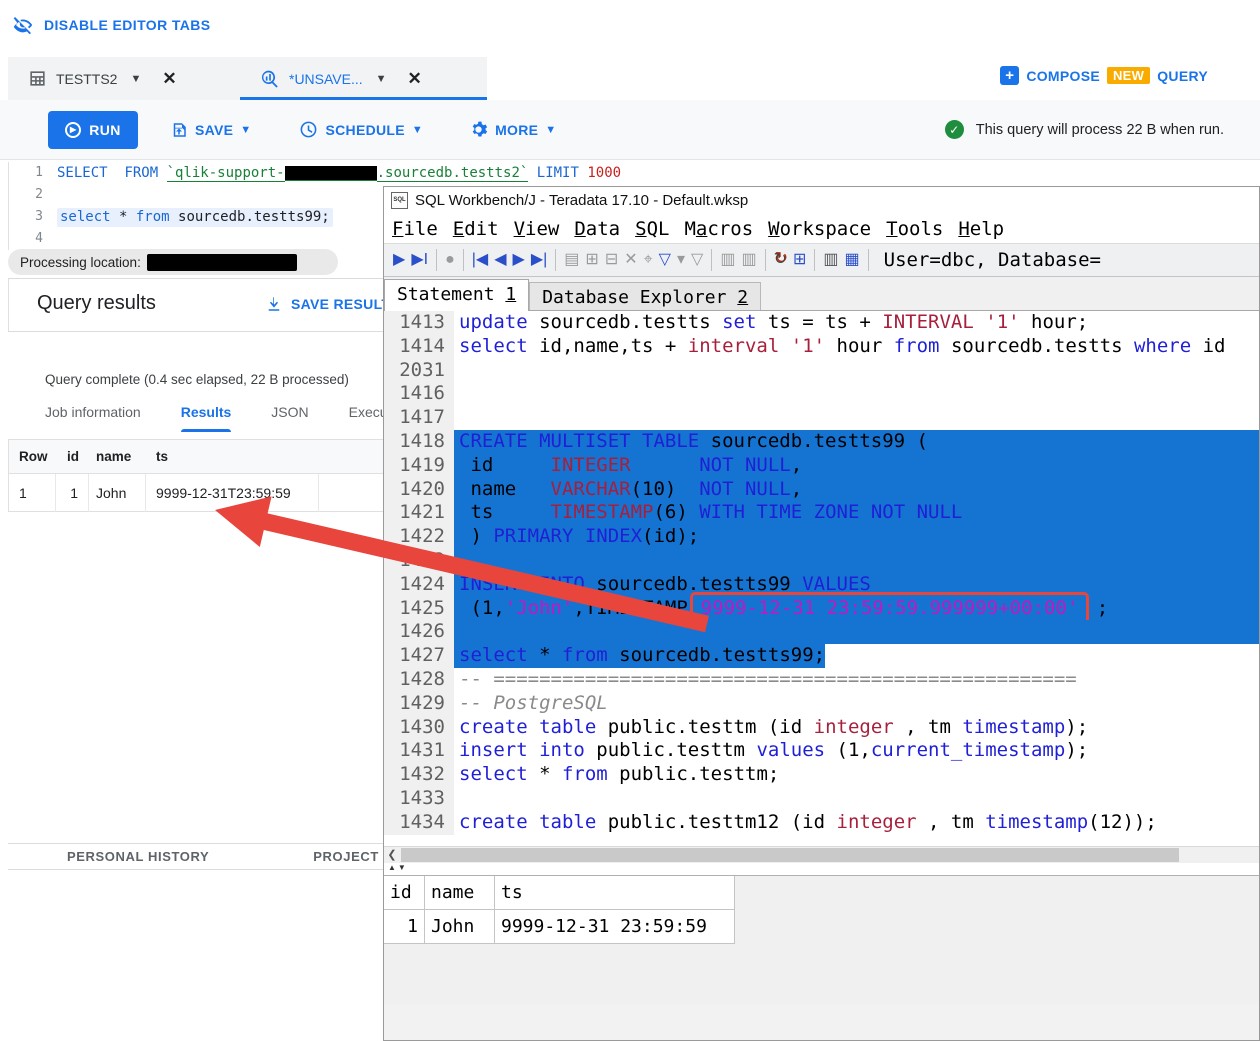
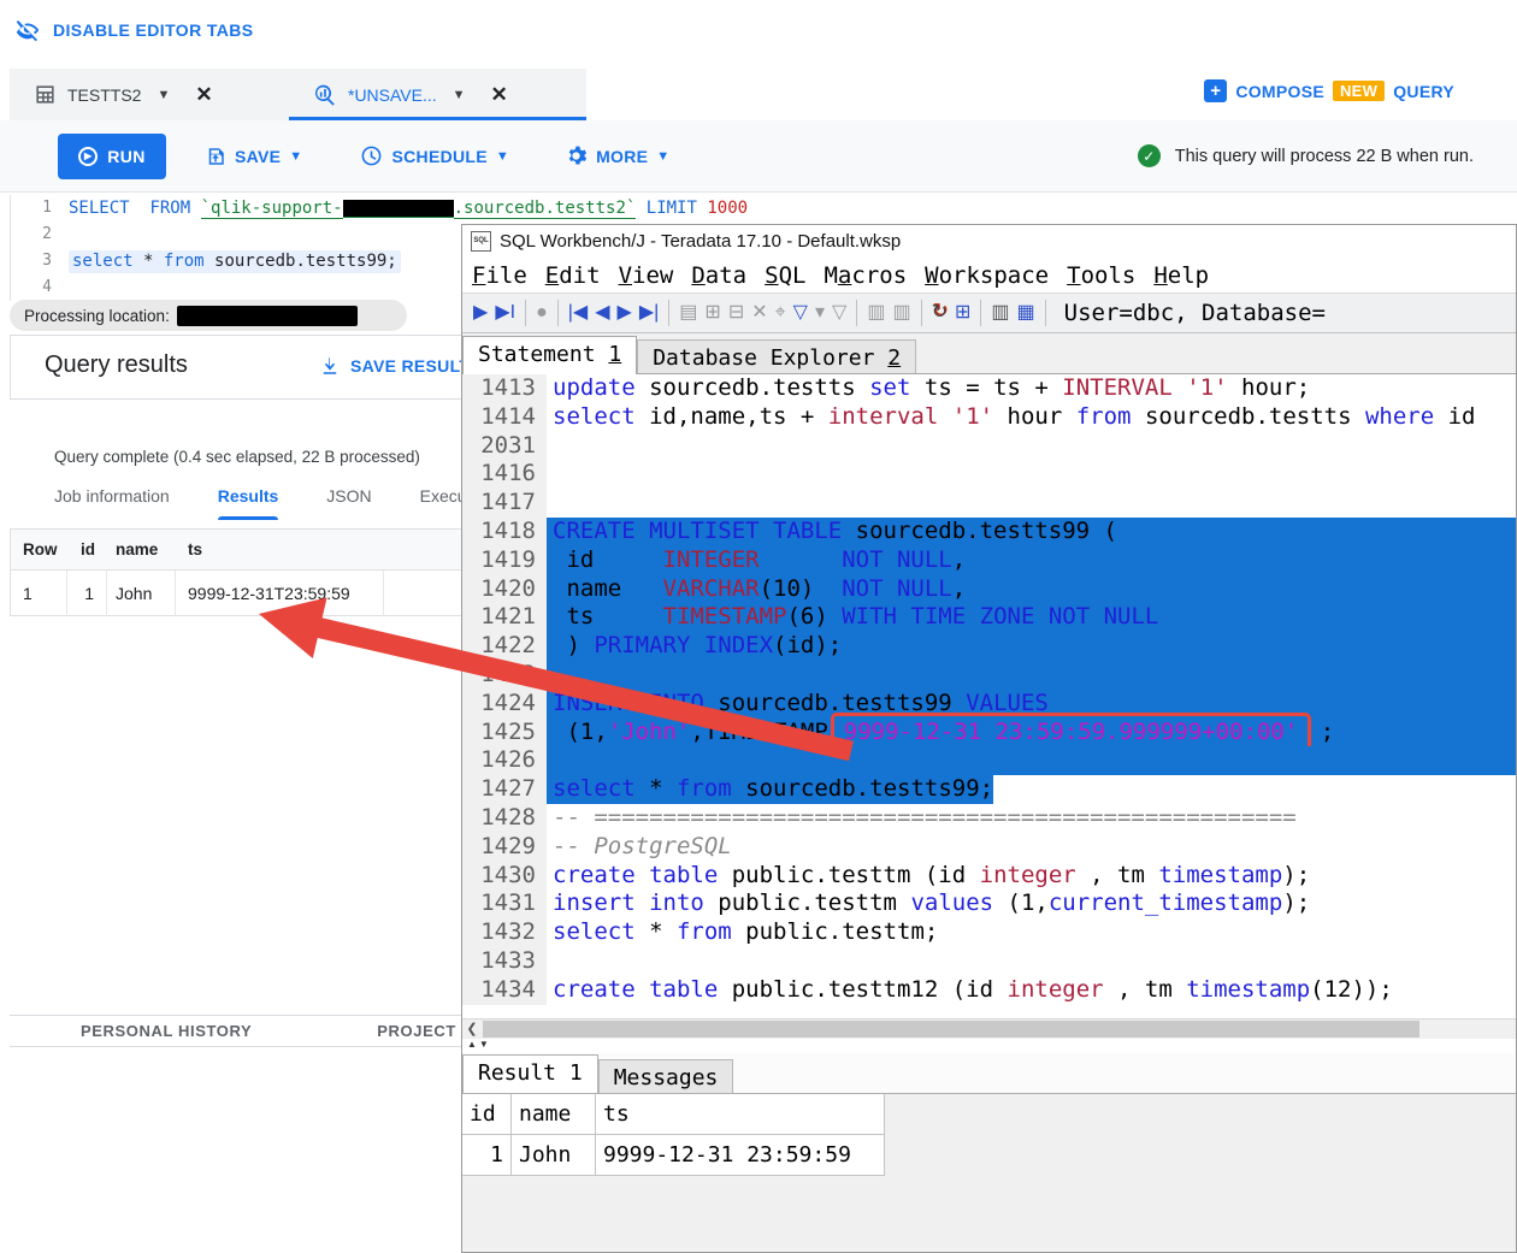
  DISABLE EDITOR TABS
  +
  COMPOSE
  NEW
  QUERY
  TESTTS2
  ▼
  ✕
  *UNSAVE...
  ▼
  ✕
  ▶
  RUN
  SAVE
  ▼
  SCHEDULE
  ▼
  MORE
  ▼
  ✓
  This query will process 22 B when run.
  1
  SELECT FROM `qlik-support- .sourcedb.testts2` LIMIT 1000
  2
  3
  select * from sourcedb.testts99;
  4
  Processing location:
  Query results
  SAVE RESUL
  Query complete (0.4 sec elapsed, 22 B processed)
  Job information
  Results
  JSON
  Row
  id
  name
  ts
  1
  1
  John
  9999-12-31T23:59:59
  PERSONAL HISTORY
  PROJECT
  SQL Workbench/J - Teradata 17.10 - Default.wksp
  File
  Edit
  View
  Data
  SQL
  Macros
  Workspace
  Tools
  Help
  ▶
  ▶I
  ●
  |◀
  ◀
  ▶
  ▶|
  ▤
  ⊞
  ⊟
  ✕
  ⌖
  ▽
  ▾
  ▽
  ▥
  ▥
  ↻
  ⊞
  ▥
  ▦
  User=dbc, Database=
  Statement 1
  Database Explorer 2
  1413
  update sourcedb.testts set ts = ts + INTERVAL '1' hour;
  1414
  select id,name,ts + interval '1' hour from sourcedb.testts where id
  2031
  1416
  1417
  1418
  CREATE MULTISET TABLE sourcedb.testts99 (
  1419
  id INTEGER NOT NULL,
  1420
  name VARCHAR(10) NOT NULL,
  1421
  ts TIMESTAMP(6) WITH TIME ZONE NOT NULL
  1422
  ) PRIMARY INDEX(id);
  1424
  INSO sourcedb.testts99 VALUES
  1425
  (1,'John',TP 9999-12-31 23:59:59.999999+00:00' ;
  1426
  1427
  select * from sourcedb.testts99;
  1428
  -- ===================================================
  1429
  -- PostgreSQL
  1430
  create table public.testtm (id integer , tm timestamp);
  1431
  insert into public.testtm values (1,current_timestamp);
  1432
  select * from public.testtm;
  1433
  1434
  create table public.testtm12 (id integer , tm timestamp(12));
  ❮
  ▲▼
+ Result 1
+ Messages
  id
  name
  ts
  1
  John
  9999-12-31 23:59:59
